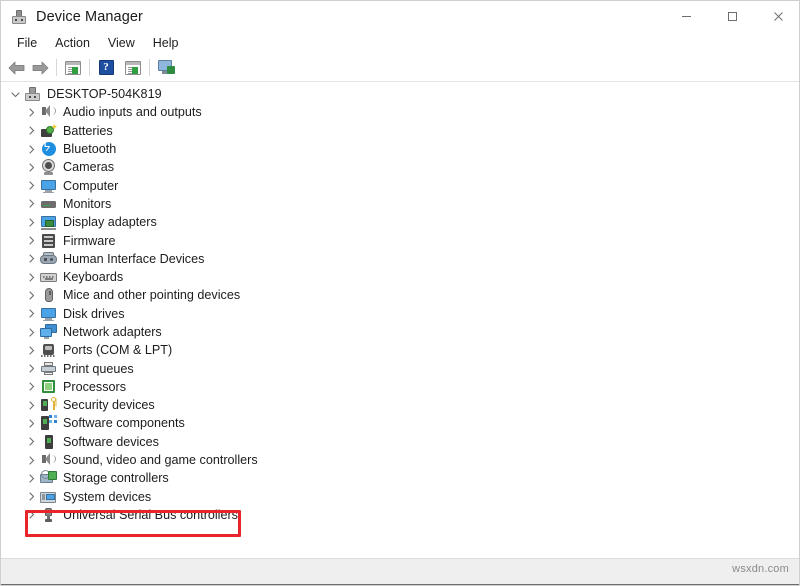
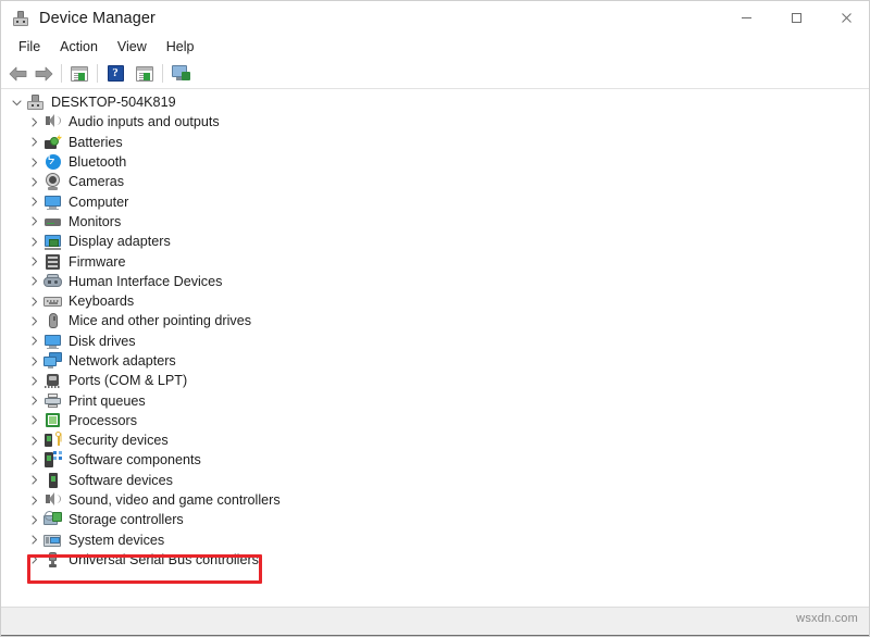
  Device Manager
  File
  Action
  View
  Help
  ?
  DESKTOP-504K819
  Audio inputs and outputs
  Batteries
  ᔭ
  Bluetooth
  Cameras
  Computer
  Monitors
  Display adapters
  Firmware
  Human Interface Devices
  Keyboards
- Mice and other pointing devices
+ Mice and other pointing drives
  Disk drives
  Network adapters
  Ports (COM & LPT)
  Print queues
  Processors
  Security devices
  Software components
  Software devices
  Sound, video and game controllers
  Storage controllers
  System devices
  Universal Serial Bus controllers
  wsxdn.com
